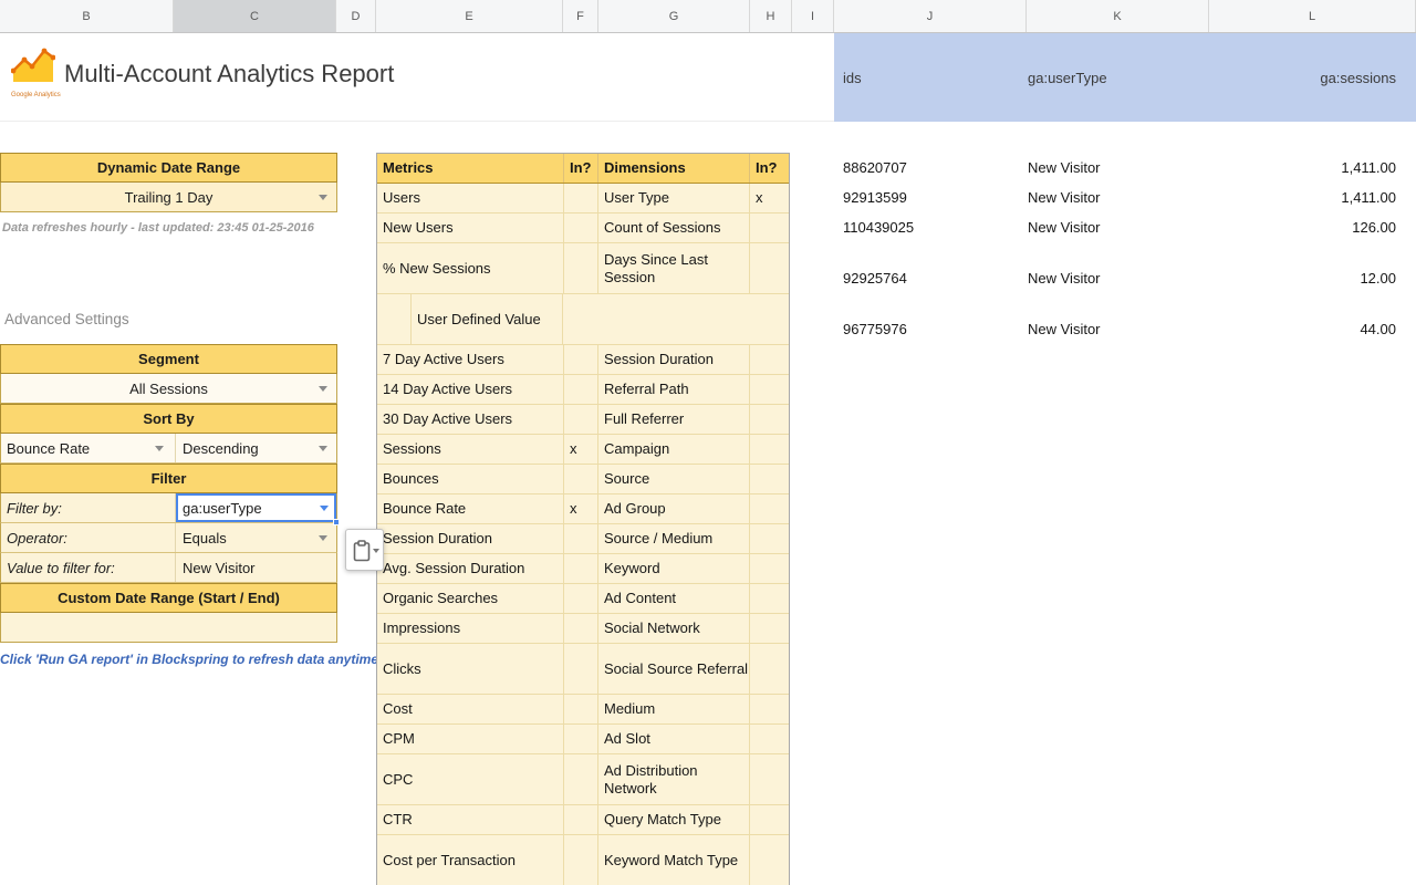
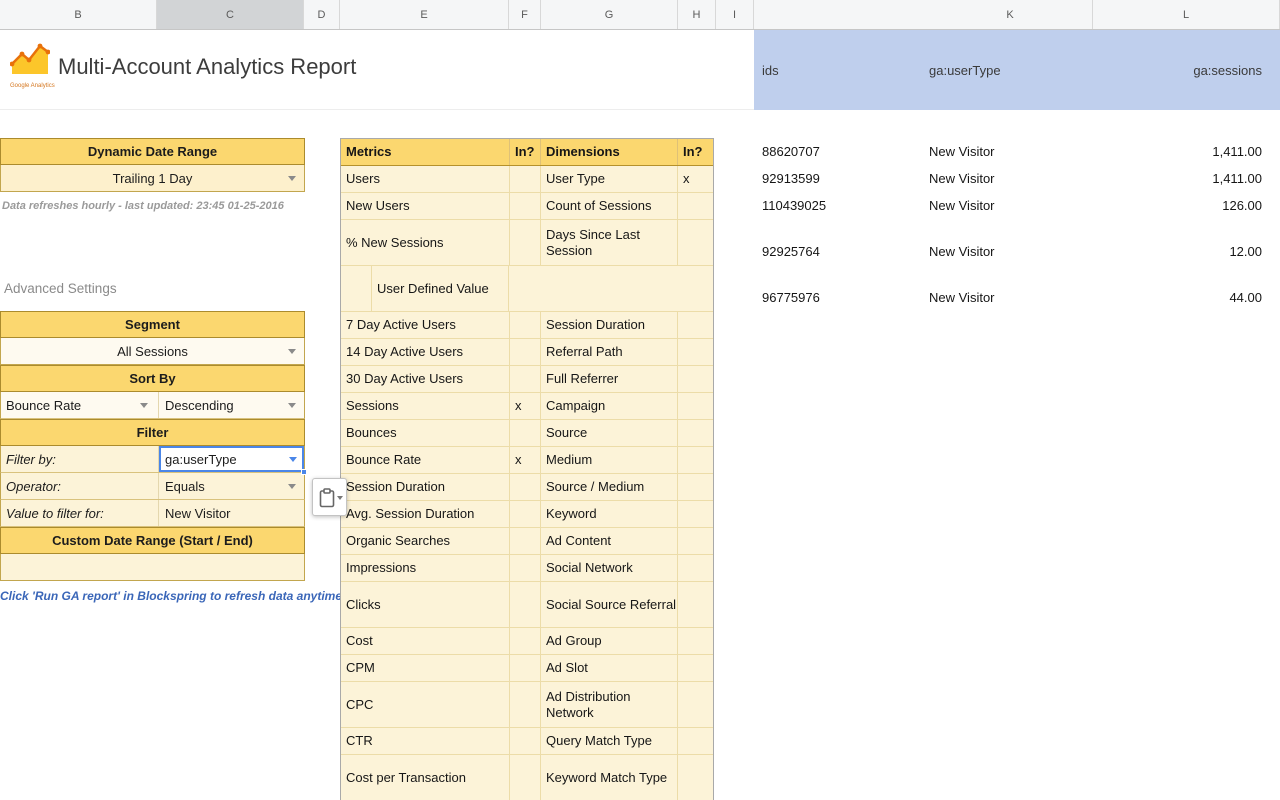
  B
  C
  D
  E
  F
  G
  H
  I
- J
  K
  L
  Multi-Account Analytics Report
  ids
  ga:userType
  ga:sessions
  88620707
  New Visitor
  1,411.00
  92913599
  New Visitor
  1,411.00
  110439025
  New Visitor
  126.00
  92925764
  New Visitor
  12.00
  96775976
  New Visitor
  44.00
  Dynamic Date Range
  Trailing 1 Day
  Data refreshes hourly - last updated: 23:45 01-25-2016
  Advanced Settings
  Segment
  All Sessions
  Sort By
  Bounce Rate
  Descending
  Filter
  Filter by:
  ga:userType
  Operator:
  Equals
  Value to filter for:
  New Visitor
  Custom Date Range (Start / End)
  Click 'Run GA report' in Blockspring to refresh data anytime
  Metrics
  In?
  Dimensions
  In?
  Users
  User Type
  x
  New Users
  Count of Sessions
  % New Sessions
  Days Since Last Session
  User Defined Value
  7 Day Active Users
  Session Duration
  14 Day Active Users
  Referral Path
  30 Day Active Users
  Full Referrer
  Sessions
  x
  Campaign
  Bounces
  Source
  Bounce Rate
  x
- Ad Group
+ Medium
  Session Duration
  Source / Medium
  Avg. Session Duration
  Keyword
  Organic Searches
  Ad Content
  Impressions
  Social Network
  Clicks
  Social Source Referral
  Cost
- Medium
+ Ad Group
  CPM
  Ad Slot
  CPC
  Ad Distribution Network
  CTR
  Query Match Type
  Cost per Transaction
  Keyword Match Type
